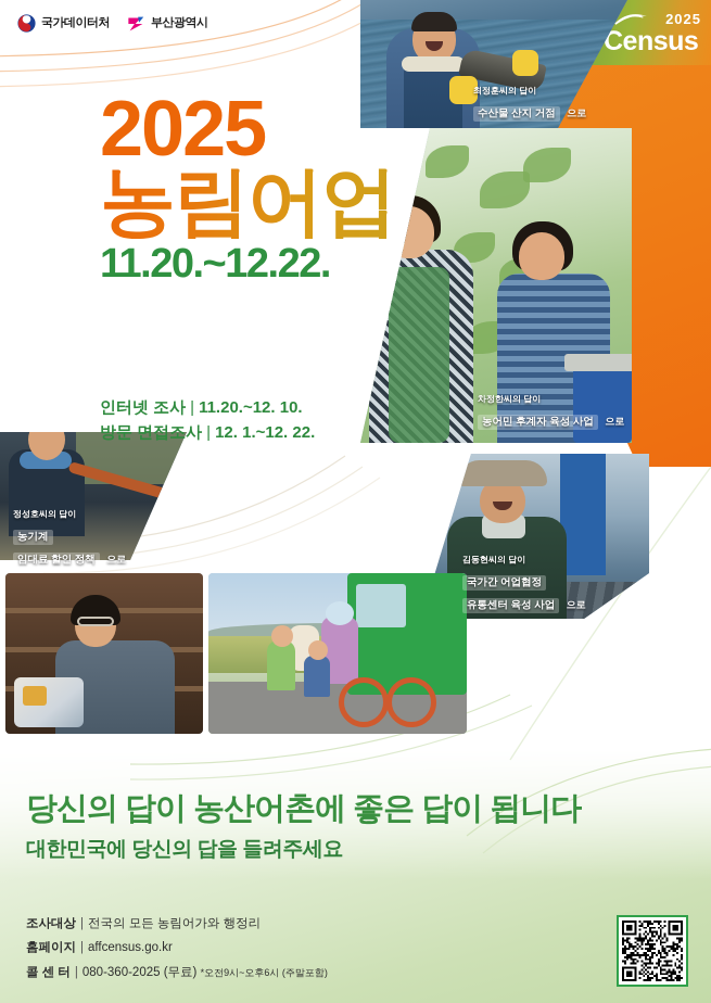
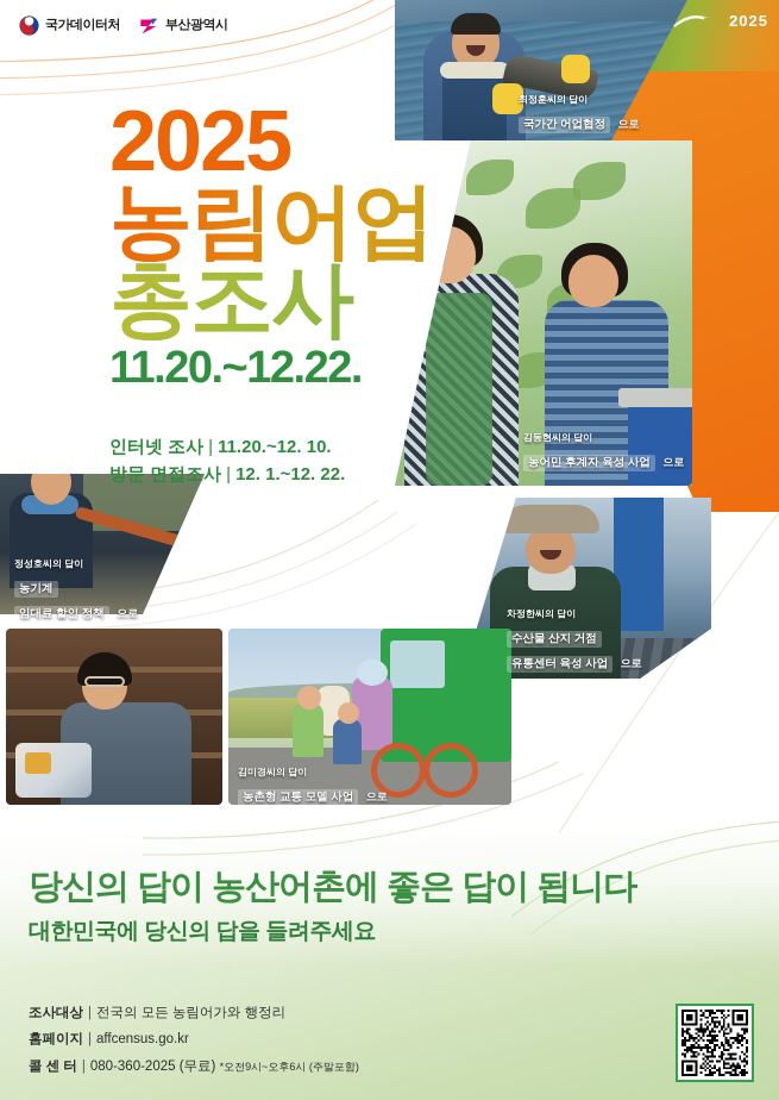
  국가데이터처
  부산광역시
  2025
- Census
  최정훈씨의 답이
- 수산물 산지 거점 으로
+ 국가간 어업협정 으로
- 차정한씨의 답이
+ 김동현씨의 답이
  농어민 후계자 육성 사업 으로
  정성호씨의 답이
  농기계
  임대료 할인 정책 으로
- 김동현씨의 답이
+ 차정한씨의 답이
- 국가간 어업협정
+ 수산물 산지 거점
  유통센터 육성 사업 으로
+ 김미경씨의 답이
+ 농촌형 교통 모델 사업 으로
  2025
  농림어업
+ 총조사
  11.20.~12.22.
  인터넷 조사 | 11.20.~12. 10.
  방문 면접조사 | 12. 1.~12. 22.
  당신의 답이 농산어촌에 좋은 답이 됩니다
  대한민국에 당신의 답을 들려주세요
  조사대상 | 전국의 모든 농림어가와 행정리
  홈페이지 | affcensus.go.kr
  콜 센 터 | 080-360-2025 (무료) *오전9시~오후6시 (주말포함)
